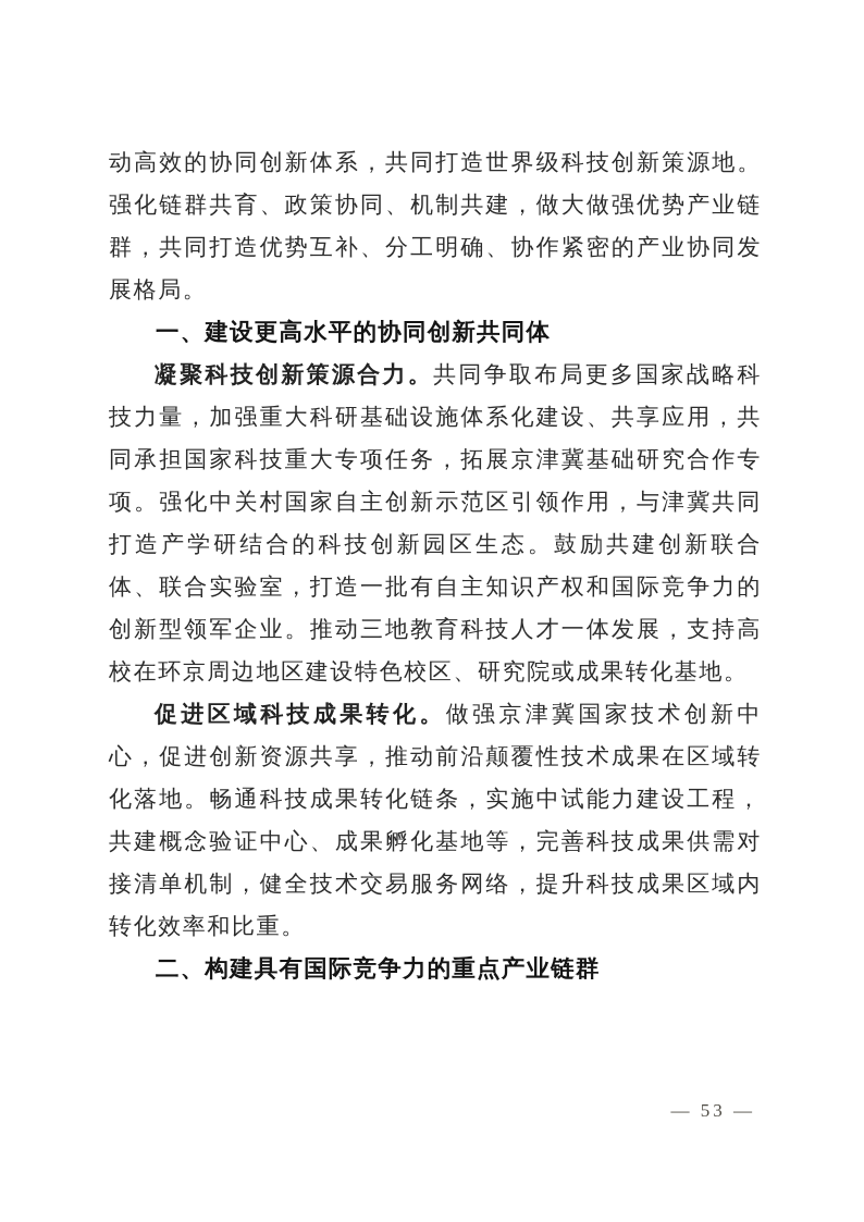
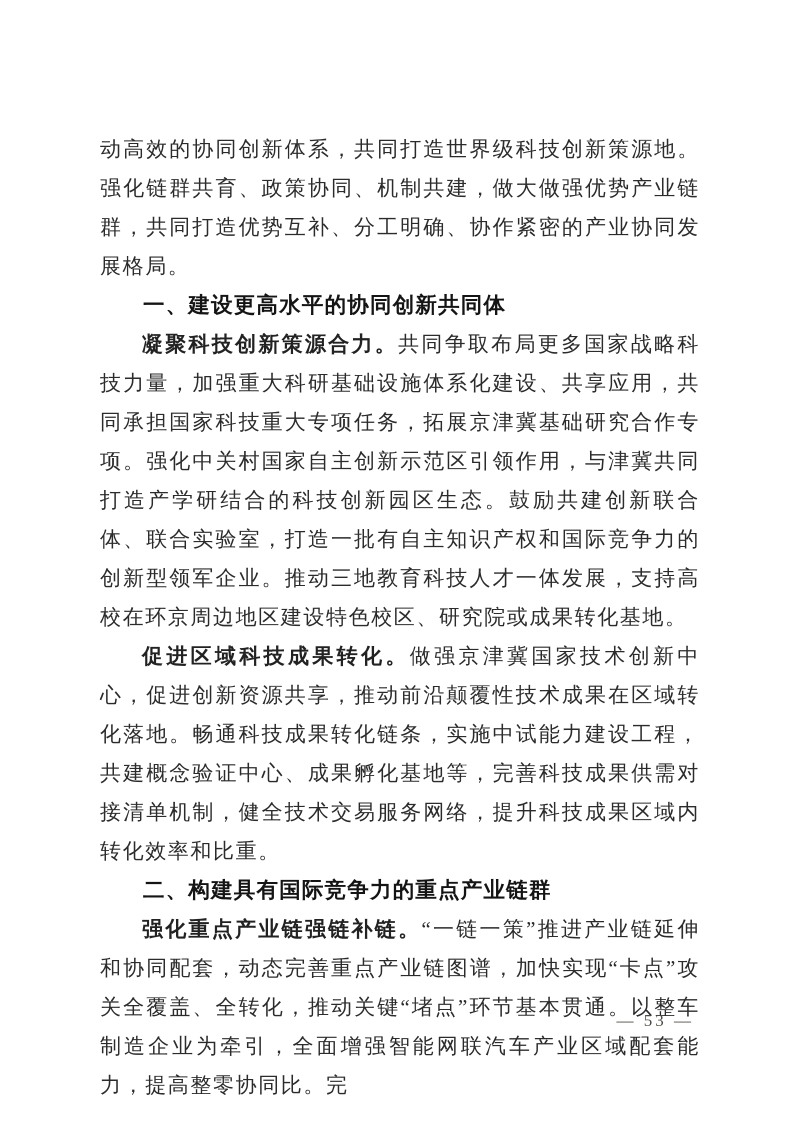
  动高效的协同创新体系，共同打造世界级科技创新策源地。强化链群共育、政策协同、机制共建，做大做强优势产业链群，共同打造优势互补、分工明确、协作紧密的产业协同发展格局。
  一、建设更高水平的协同创新共同体
  凝聚科技创新策源合力。共同争取布局更多国家战略科技力量，加强重大科研基础设施体系化建设、共享应用，共同承担国家科技重大专项任务，拓展京津冀基础研究合作专项。强化中关村国家自主创新示范区引领作用，与津冀共同打造产学研结合的科技创新园区生态。鼓励共建创新联合体、联合实验室，打造一批有自主知识产权和国际竞争力的创新型领军企业。推动三地教育科技人才一体发展，支持高校在环京周边地区建设特色校区、研究院或成果转化基地。
  促进区域科技成果转化。做强京津冀国家技术创新中心，促进创新资源共享，推动前沿颠覆性技术成果在区域转化落地。畅通科技成果转化链条，实施中试能力建设工程，共建概念验证中心、成果孵化基地等，完善科技成果供需对接清单机制，健全技术交易服务网络，提升科技成果区域内转化效率和比重。
  二、构建具有国际竞争力的重点产业链群
+ 强化重点产业链强链补链。“一链一策”推进产业链延伸和协同配套，动态完善重点产业链图谱，加快实现“卡点”攻关全覆盖、全转化，推动关键“堵点”环节基本贯通。以整车制造企业为牵引，全面增强智能网联汽车产业区域配套能力，提高整零协同比。完
  — 53 —
